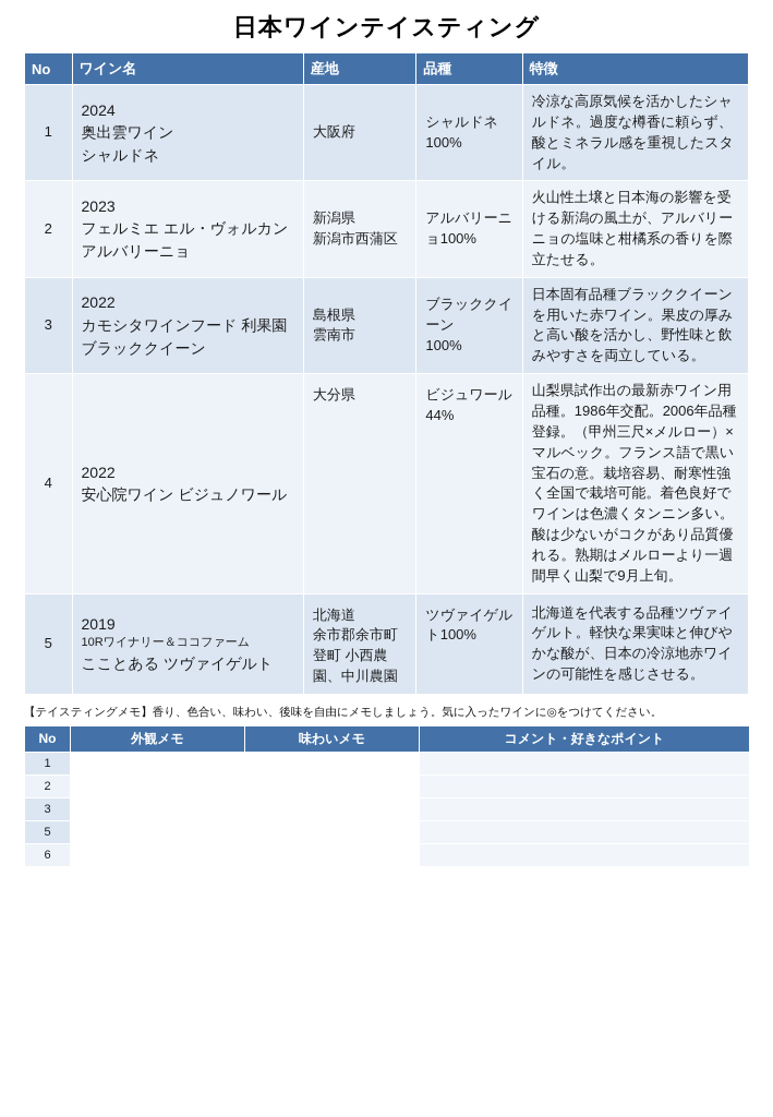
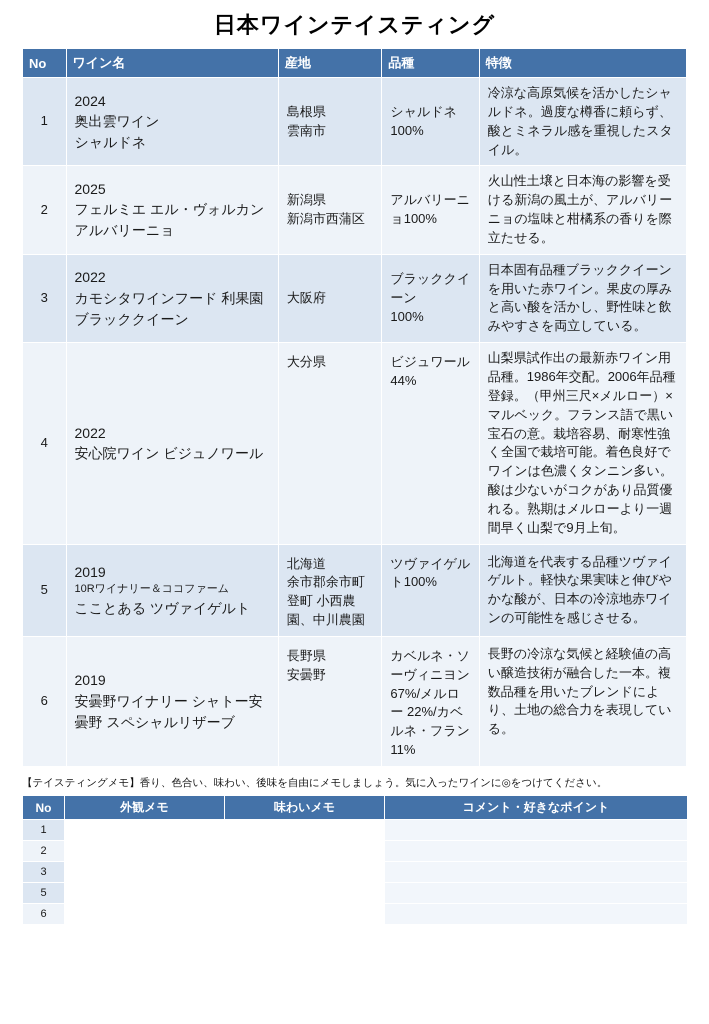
  日本ワインテイスティング
  No	ワイン名	産地	品種	特徴
- 1	2024 奥出雲ワイン シャルドネ	大阪府	シャルドネ 100%	冷涼な高原気候を活かしたシャルドネ。過度な樽香に頼らず、酸とミネラル感を重視したスタイル。
+ 1	2024 奥出雲ワイン シャルドネ	島根県 雲南市	シャルドネ 100%	冷涼な高原気候を活かしたシャルドネ。過度な樽香に頼らず、酸とミネラル感を重視したスタイル。
- 2	2023 フェルミエ エル・ヴォルカン アルバリーニョ	新潟県 新潟市西蒲区	アルバリーニョ100%	火山性土壌と日本海の影響を受ける新潟の風土が、アルバリーニョの塩味と柑橘系の香りを際立たせる。
+ 2	2025 フェルミエ エル・ヴォルカン アルバリーニョ	新潟県 新潟市西蒲区	アルバリーニョ100%	火山性土壌と日本海の影響を受ける新潟の風土が、アルバリーニョの塩味と柑橘系の香りを際立たせる。
- 3	2022 カモシタワインフード 利果園 ブラッククイーン	島根県 雲南市	ブラッククイーン 100%	日本固有品種ブラッククイーンを用いた赤ワイン。果皮の厚みと高い酸を活かし、野性味と飲みやすさを両立している。
+ 3	2022 カモシタワインフード 利果園 ブラッククイーン	大阪府	ブラッククイーン 100%	日本固有品種ブラッククイーンを用いた赤ワイン。果皮の厚みと高い酸を活かし、野性味と飲みやすさを両立している。
  4	2022 安心院ワイン ビジュノワール	大分県	ビジュワール 44%	山梨県試作出の最新赤ワイン用品種。1986年交配。2006年品種登録。（甲州三尺×メルロー）×マルベック。フランス語で黒い宝石の意。栽培容易、耐寒性強く全国で栽培可能。着色良好でワインは色濃くタンニン多い。酸は少ないがコクがあり品質優れる。熟期はメルローより一週間早く山梨で9月上旬。
  5	2019 10Rワイナリー＆ココファーム こことある ツヴァイゲルト	北海道 余市郡余市町登町 小西農園、中川農園	ツヴァイゲルト100%	北海道を代表する品種ツヴァイゲルト。軽快な果実味と伸びやかな酸が、日本の冷涼地赤ワインの可能性を感じさせる。
+ 6	2019 安曇野ワイナリー シャトー安曇野 スペシャルリザーブ	長野県 安曇野	カベルネ・ソーヴィニヨン 67%/メルロー 22%/カベルネ・フラン 11%	長野の冷涼な気候と経験値の高い醸造技術が融合した一本。複数品種を用いたブレンドにより、土地の総合力を表現している。
  【テイスティングメモ】香り、色合い、味わい、後味を自由にメモしましょう。気に入ったワインに◎をつけてください。
  No	外観メモ	味わいメモ	コメント・好きなポイント
  1
  2
  3
  5
  6
